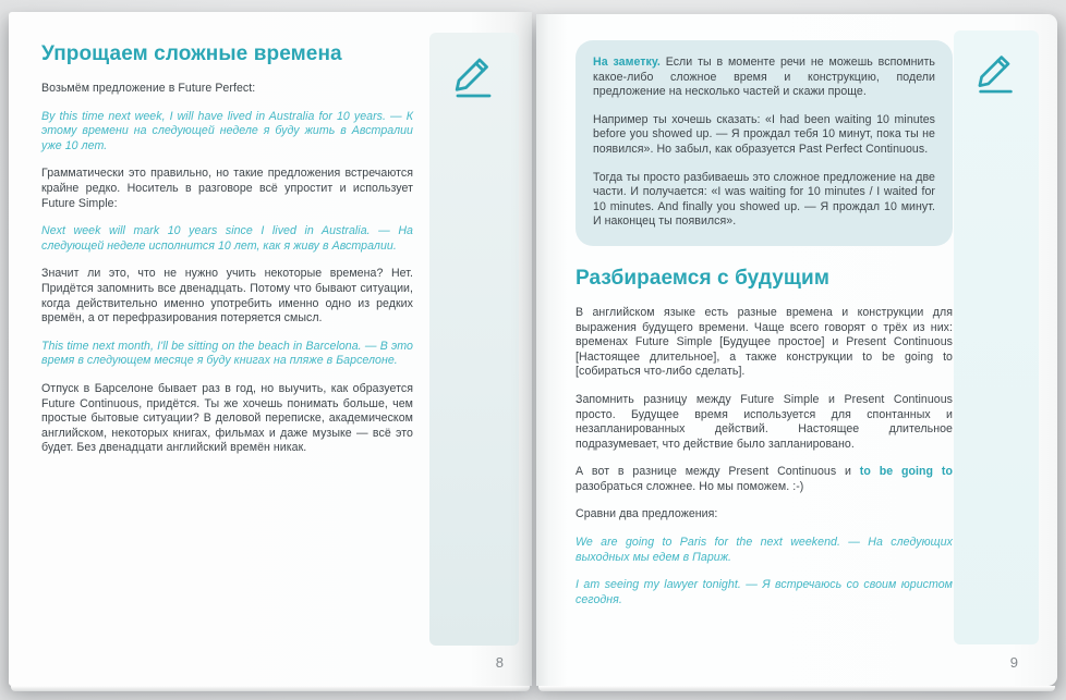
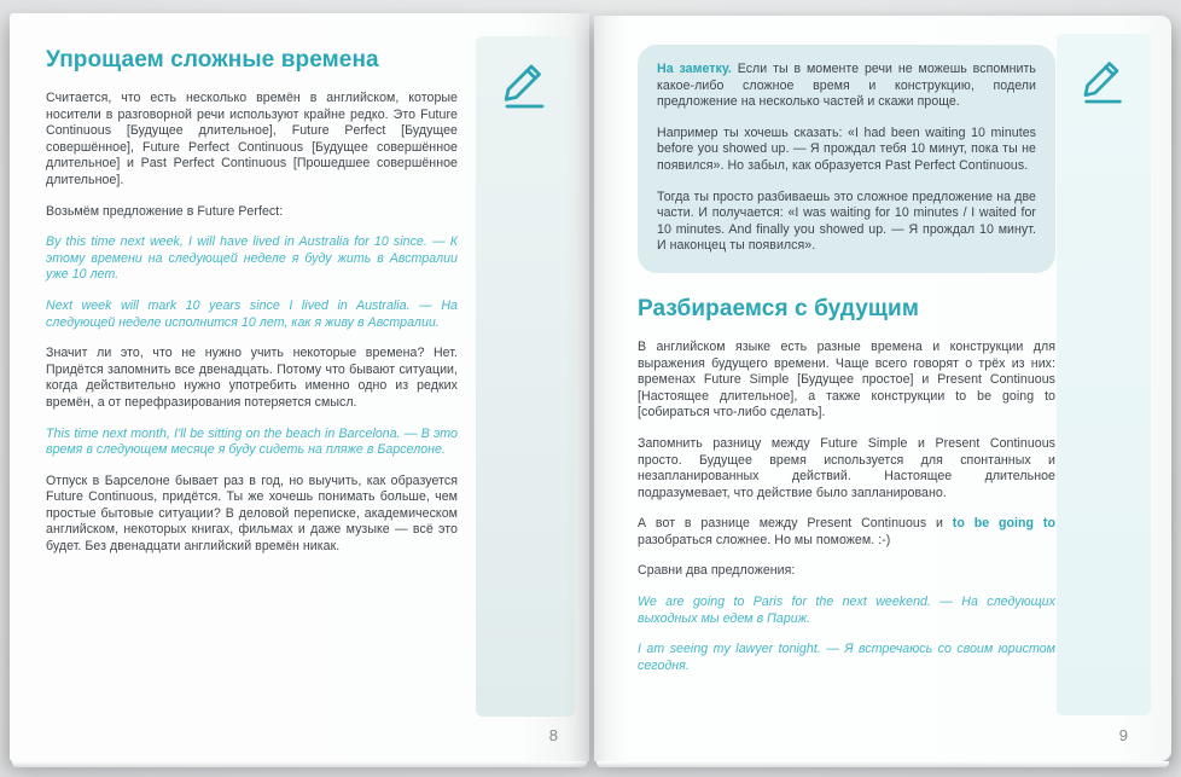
  Упрощаем сложные времена
+ Считается, что есть несколько времён в английском, которые носители в разговорной речи используют крайне редко. Это Future Continuous [Будущее длительное], Future Perfect [Будущее совершённое], Future Perfect Continuous [Будущее совершённое длительное] и Past Perfect Continuous [Прошедшее совершённое длительное].
  Возьмём предложение в Future Perfect:
- By this time next week, I will have lived in Australia for 10 years. — К этому времени на следующей неделе я буду жить в Австралии уже 10 лет.
+ By this time next week, I will have lived in Australia for 10 since. — К этому времени на следующей неделе я буду жить в Австралии уже 10 лет.
- Грамматически это правильно, но такие предложения встречаются крайне редко. Носитель в разговоре всё упростит и использует Future Simple:
  Next week will mark 10 years since I lived in Australia. — На следующей неделе исполнится 10 лет, как я живу в Австралии.
- Значит ли это, что не нужно учить некоторые времена? Нет. Придётся запомнить все двенадцать. Потому что бывают ситуации, когда действительно именно употребить именно одно из редких времён, а от перефразирования потеряется смысл.
+ Значит ли это, что не нужно учить некоторые времена? Нет. Придётся запомнить все двенадцать. Потому что бывают ситуации, когда действительно нужно употребить именно одно из редких времён, а от перефразирования потеряется смысл.
- This time next month, I'll be sitting on the beach in Barcelona. — В это время в следующем месяце я буду книгах на пляже в Барселоне.
+ This time next month, I'll be sitting on the beach in Barcelona. — В это время в следующем месяце я буду сидеть на пляже в Барселоне.
  Отпуск в Барселоне бывает раз в год, но выучить, как образуется Future Continuous, придётся. Ты же хочешь понимать больше, чем простые бытовые ситуации? В деловой переписке, академическом английском, некоторых книгах, фильмах и даже музыке — всё это будет. Без двенадцати английский времён никак.
  8
  На заметку. Если ты в моменте речи не можешь вспомнить какое-либо сложное время и конструкцию, подели предложение на несколько частей и скажи проще.
  Например ты хочешь сказать: «I had been waiting 10 minutes before you showed up. — Я прождал тебя 10 минут, пока ты не появился». Но забыл, как образуется Past Perfect Continuous.
  Тогда ты просто разбиваешь это сложное предложение на две части. И получается: «I was waiting for 10 minutes / I waited for 10 minutes. And finally you showed up. — Я прождал 10 минут. И наконцец ты появился».
  Разбираемся с будущим
  В английском языке есть разные времена и конструкции для выражения будущего времени. Чаще всего говорят о трёх из них: временах Future Simple [Будущее простое] и Present Continuous [Настоящее длительное], а также конструкции to be going to [собираться что-либо сделать].
  Запомнить разницу между Future Simple и Present Continuous просто. Будущее время используется для спонтанных и незапланированных действий. Настоящее длительное подразумевает, что действие было запланировано.
  А вот в разнице между Present Continuous и to be going to разобраться сложнее. Но мы поможем. :-)
  Сравни два предложения:
  We are going to Paris for the next weekend. — На следующих выходных мы едем в Париж.
  I am seeing my lawyer tonight. — Я встречаюсь со своим юристом сегодня.
  9
